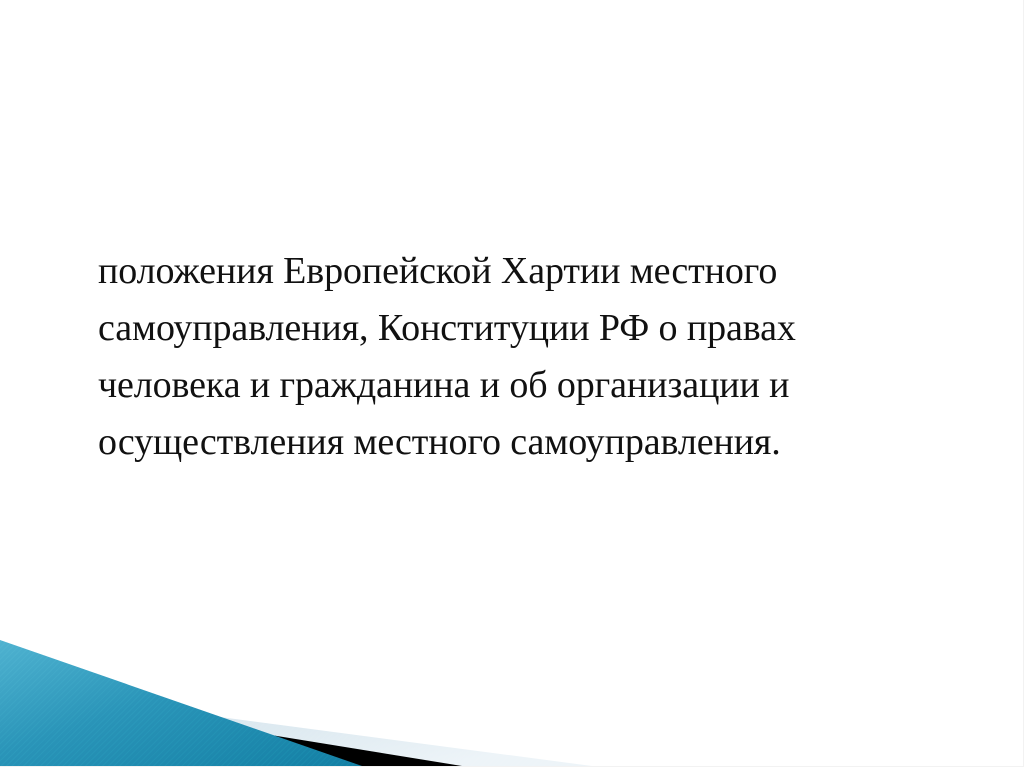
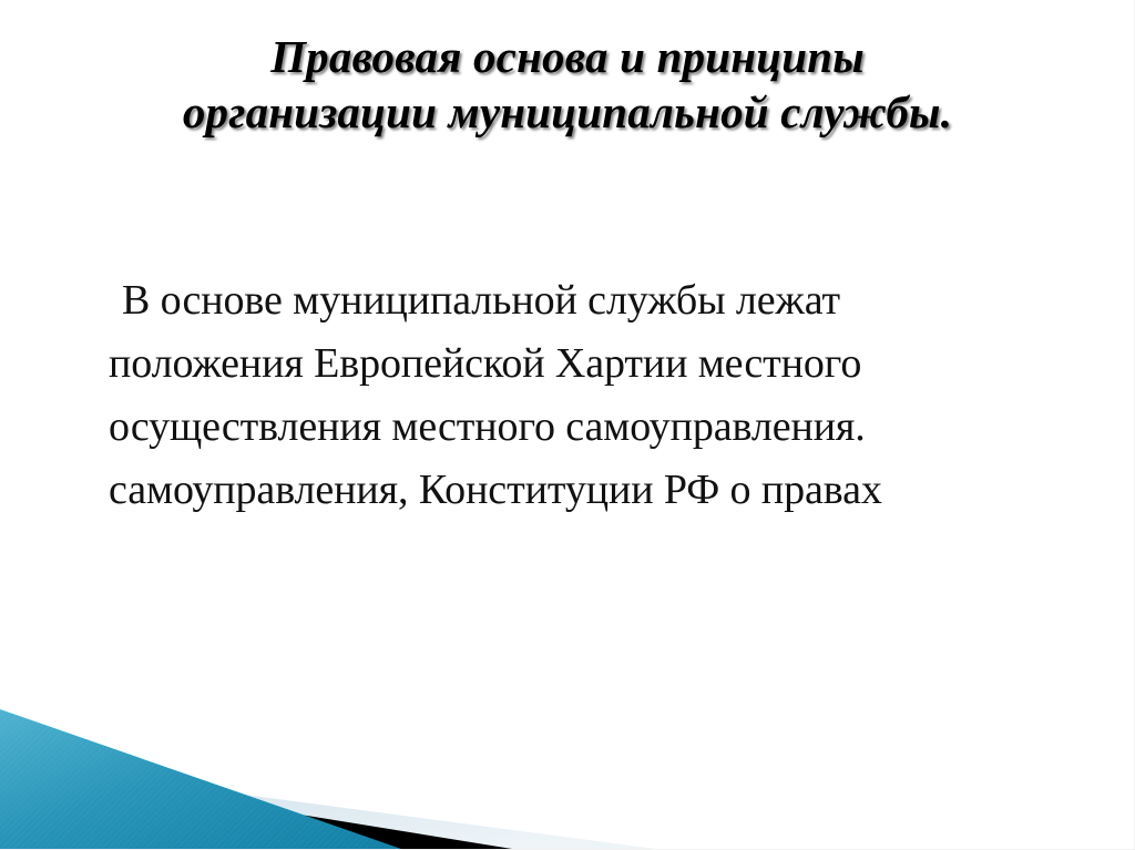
+ Правовая основа и принципы
+ организации муниципальной службы.
+ В основе муниципальной службы лежат
  положения Европейской Хартии местного
- самоуправления, Конституции РФ о правах
+ осуществления местного самоуправления.
- человека и гражданина и об организации и
- осуществления местного самоуправления.
+ самоуправления, Конституции РФ о правах
